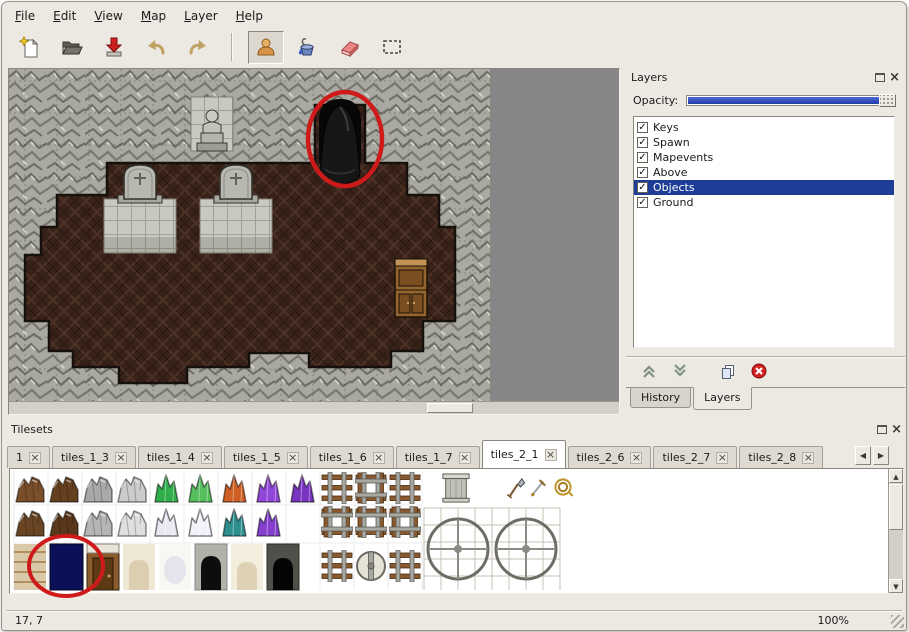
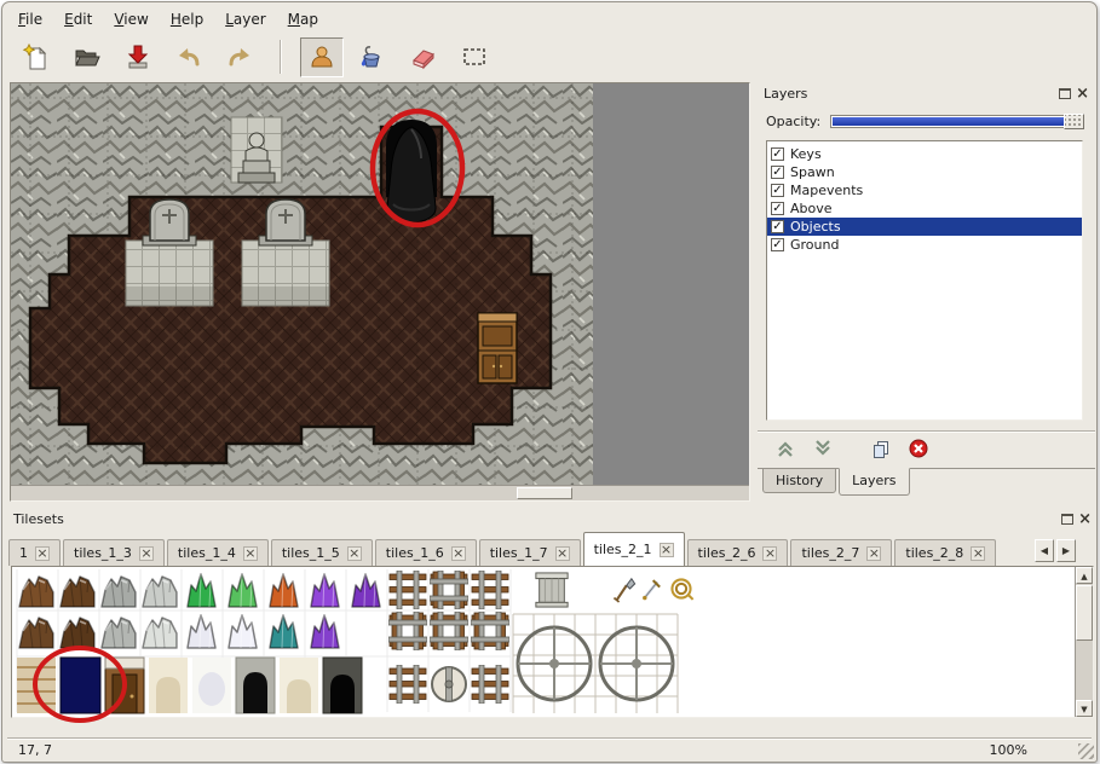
  File
  Edit
  View
- Map
+ Help
  Layer
- Help
+ Map
  Layers
  ×
  Opacity:
  ✓
  Keys
  ✓
  Spawn
  ✓
  Mapevents
  ✓
  Above
  ✓
  Objects
  ✓
  Ground
  History
  Layers
  Tilesets
  ×
  1
  ×
  tiles_1_3
  ×
  tiles_1_4
  ×
  tiles_1_5
  ×
  tiles_1_6
  ×
  tiles_1_7
  ×
  tiles_2_1
  ×
  tiles_2_6
  ×
  tiles_2_7
  ×
  tiles_2_8
  ×
  ◀
  ▶
  ▲
  ▼
  17, 7
  100%
